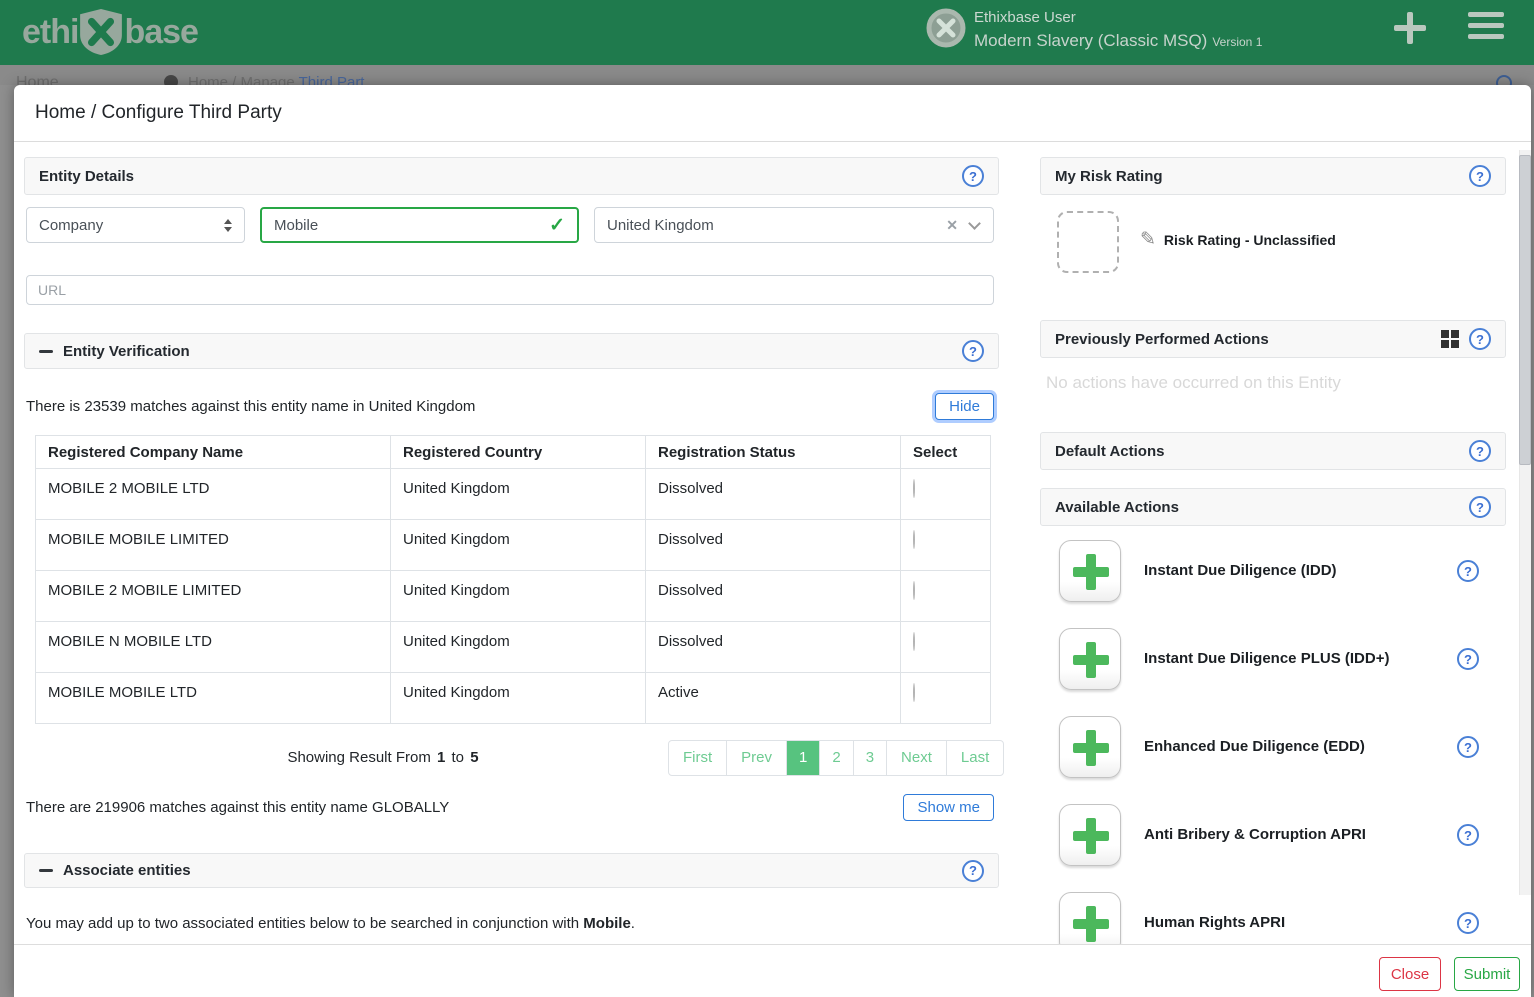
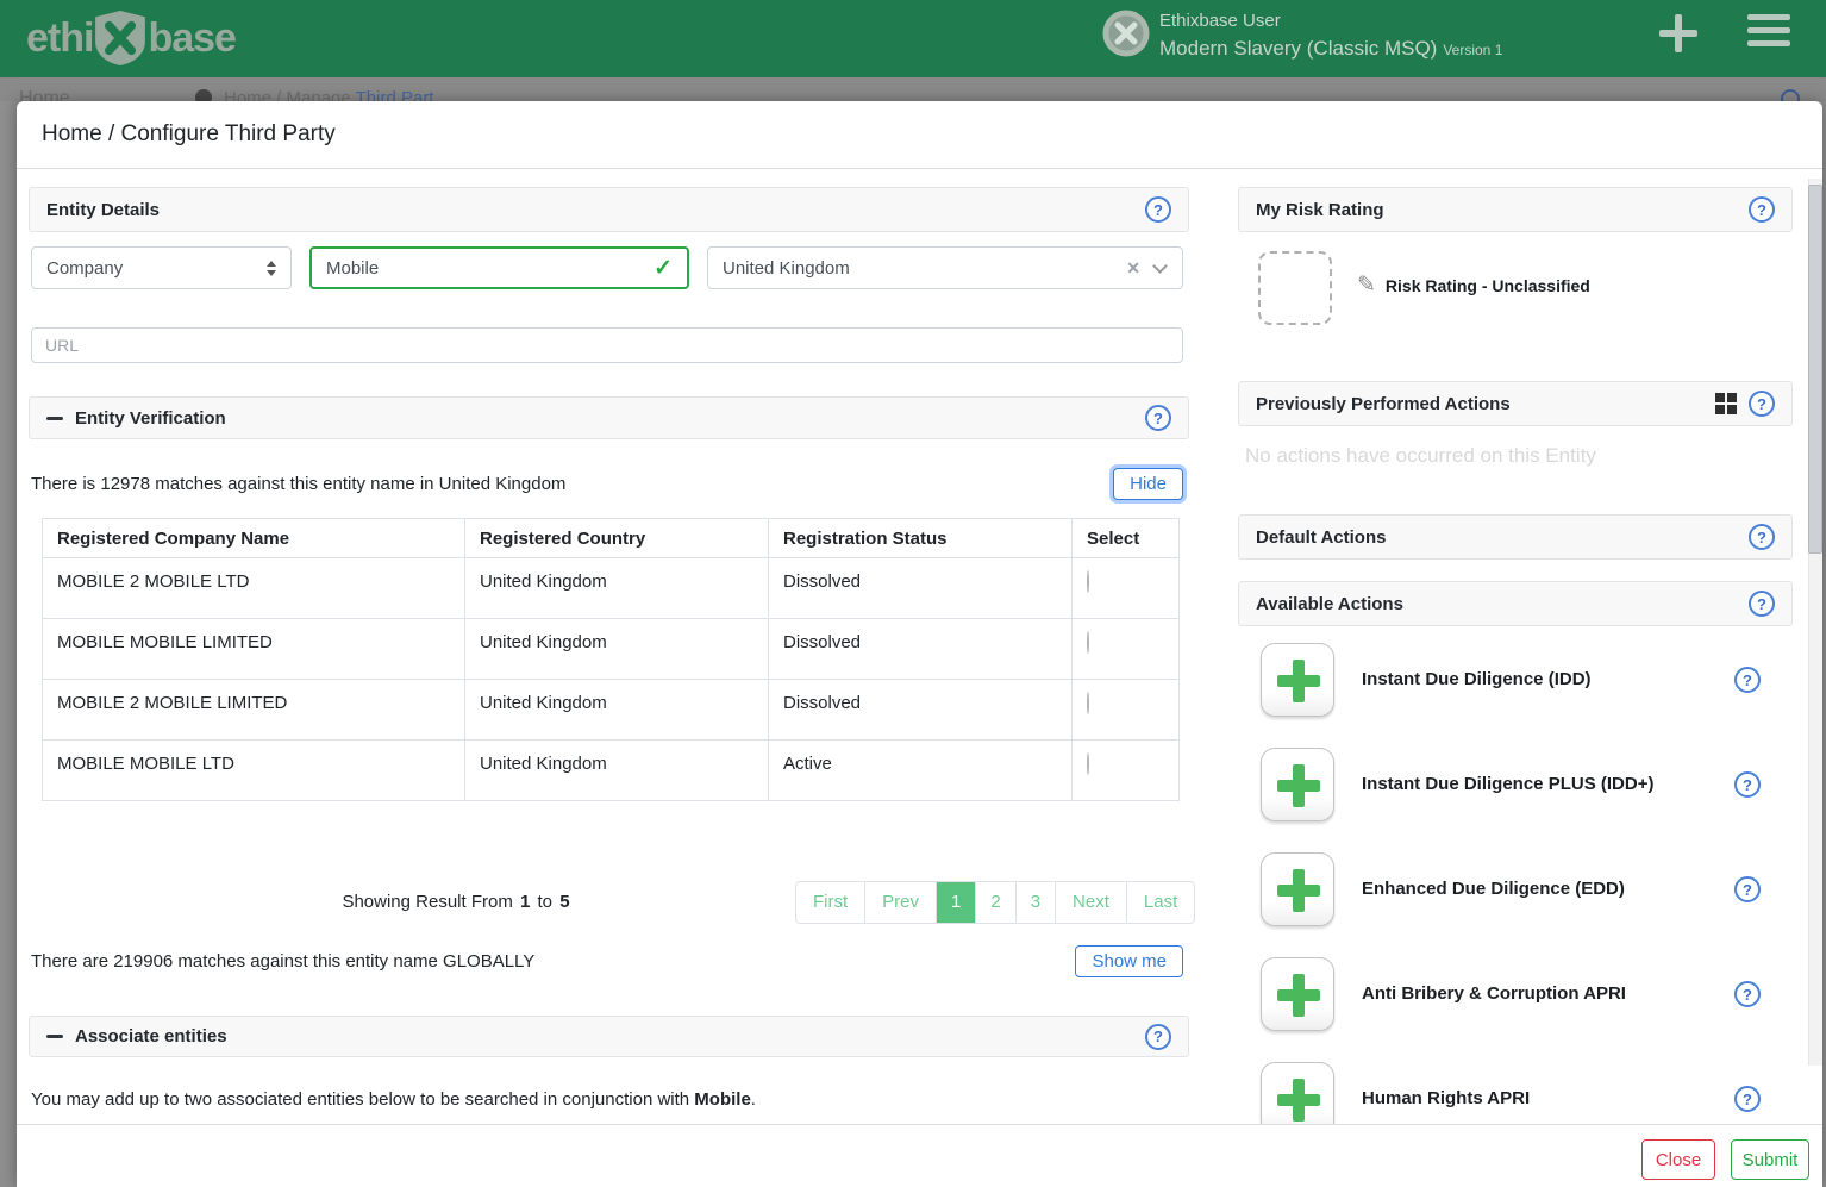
  ethi
  base
  Ethixbase User
  Modern Slavery (Classic MSQ) Version 1
  Home
  Home / Manage Third Part
  Home / Configure Third Party
  Entity Details
  ?
  Company
  Mobile
  ✓
  United Kingdom
  ✕
  URL
  Entity Verification
  ?
- There is 23539 matches against this entity name in United Kingdom
+ There is 12978 matches against this entity name in United Kingdom
  Hide
  Registered Company Name	Registered Country	Registration Status	Select
  MOBILE 2 MOBILE LTD	United Kingdom	Dissolved
  MOBILE MOBILE LIMITED	United Kingdom	Dissolved
  MOBILE 2 MOBILE LIMITED	United Kingdom	Dissolved
- MOBILE N MOBILE LTD	United Kingdom	Dissolved
  MOBILE MOBILE LTD	United Kingdom	Active
  Showing Result From 1 to 5
  First
  Prev
  1
  2
  3
  Next
  Last
  There are 219906 matches against this entity name GLOBALLY
  Show me
  Associate entities
  ?
  You may add up to two associated entities below to be searched in conjunction with Mobile.
  My Risk Rating
  ?
  ✎
  Risk Rating - Unclassified
  Previously Performed Actions
  ?
  No actions have occurred on this Entity
  Default Actions
  ?
  Available Actions
  ?
  Instant Due Diligence (IDD)
  ?
  Instant Due Diligence PLUS (IDD+)
  ?
  Enhanced Due Diligence (EDD)
  ?
  Anti Bribery & Corruption APRI
  ?
  Human Rights APRI
  ?
  Close
  Submit
